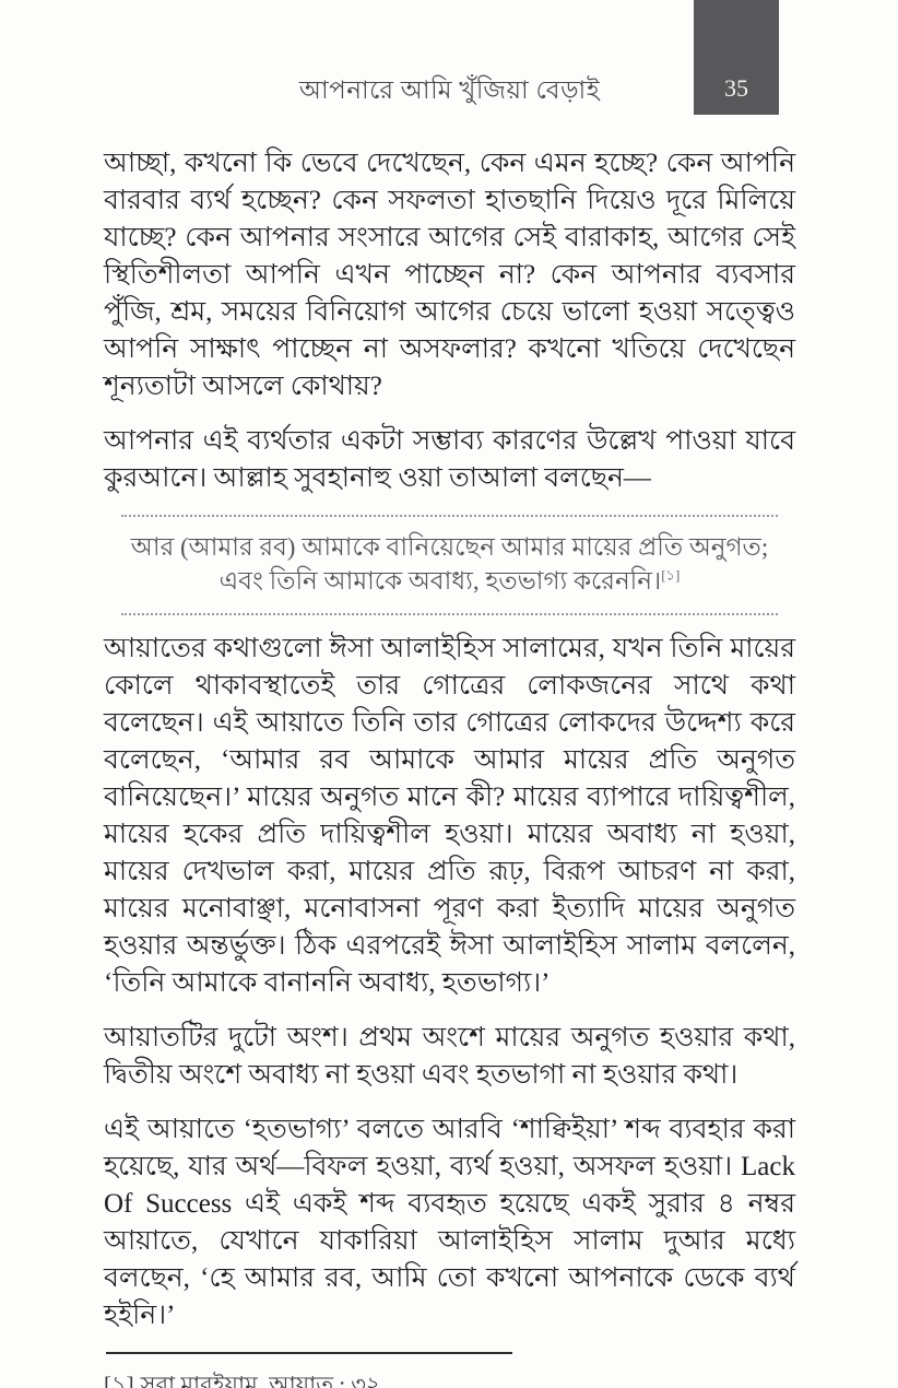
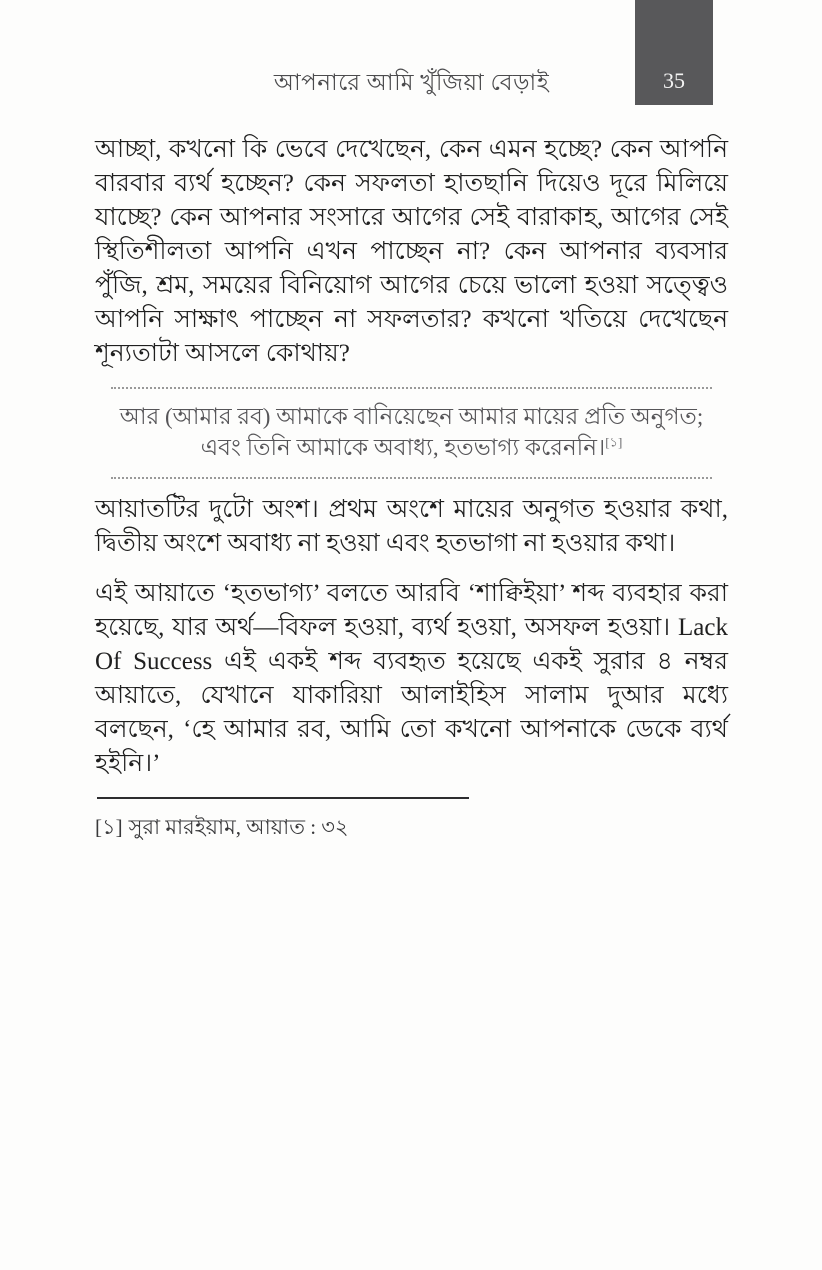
  35
  আপনারে আমি খুঁজিয়া বেড়াই
- আচ্ছা, কখনো কি ভেবে দেখেছেন, কেন এমন হচ্ছে? কেন আপনি বারবার ব্যর্থ হচ্ছেন? কেন সফলতা হাতছানি দিয়েও দূরে মিলিয়ে যাচ্ছে? কেন আপনার সংসারে আগের সেই বারাকাহ, আগের সেই স্থিতিশীলতা আপনি এখন পাচ্ছেন না? কেন আপনার ব্যবসার পুঁজি, শ্রম, সময়ের বিনিয়োগ আগের চেয়ে ভালো হওয়া সত্ত্বেও আপনি সাক্ষাৎ পাচ্ছেন না অসফলার? কখনো খতিয়ে দেখেছেন শূন্যতাটা আসলে কোথায়?
+ আচ্ছা, কখনো কি ভেবে দেখেছেন, কেন এমন হচ্ছে? কেন আপনি বারবার ব্যর্থ হচ্ছেন? কেন সফলতা হাতছানি দিয়েও দূরে মিলিয়ে যাচ্ছে? কেন আপনার সংসারে আগের সেই বারাকাহ, আগের সেই স্থিতিশীলতা আপনি এখন পাচ্ছেন না? কেন আপনার ব্যবসার পুঁজি, শ্রম, সময়ের বিনিয়োগ আগের চেয়ে ভালো হওয়া সত্ত্বেও আপনি সাক্ষাৎ পাচ্ছেন না সফলতার? কখনো খতিয়ে দেখেছেন শূন্যতাটা আসলে কোথায়?
- আপনার এই ব্যর্থতার একটা সম্ভাব্য কারণের উল্লেখ পাওয়া যাবে কুরআনে। আল্লাহ সুবহানাহু ওয়া তাআলা বলছেন—
  আর (আমার রব) আমাকে বানিয়েছেন আমার মায়ের প্রতি অনুগত; এবং তিনি আমাকে অবাধ্য, হতভাগ্য করেননি।[১]
- আয়াতের কথাগুলো ঈসা আলাইহিস সালামের, যখন তিনি মায়ের কোলে থাকাবস্থাতেই তার গোত্রের লোকজনের সাথে কথা বলেছেন। এই আয়াতে তিনি তার গোত্রের লোকদের উদ্দেশ্য করে বলেছেন, ‘আমার রব আমাকে আমার মায়ের প্রতি অনুগত বানিয়েছেন।’ মায়ের অনুগত মানে কী? মায়ের ব্যাপারে দায়িত্বশীল, মায়ের হকের প্রতি দায়িত্বশীল হওয়া। মায়ের অবাধ্য না হওয়া, মায়ের দেখভাল করা, মায়ের প্রতি রূঢ়, বিরূপ আচরণ না করা, মায়ের মনোবাঞ্ছা, মনোবাসনা পূরণ করা ইত্যাদি মায়ের অনুগত হওয়ার অন্তর্ভুক্ত। ঠিক এরপরেই ঈসা আলাইহিস সালাম বললেন, ‘তিনি আমাকে বানাননি অবাধ্য, হতভাগ্য।’
  আয়াতটির দুটো অংশ। প্রথম অংশে মায়ের অনুগত হওয়ার কথা, দ্বিতীয় অংশে অবাধ্য না হওয়া এবং হতভাগা না হওয়ার কথা।
  এই আয়াতে ‘হতভাগ্য’ বলতে আরবি ‘শাক্বিইয়া’ শব্দ ব্যবহার করা হয়েছে, যার অর্থ—বিফল হওয়া, ব্যর্থ হওয়া, অসফল হওয়া। Lack Of Success এই একই শব্দ ব্যবহৃত হয়েছে একই সুরার ৪ নম্বর আয়াতে, যেখানে যাকারিয়া আলাইহিস সালাম দুআর মধ্যে বলছেন, ‘হে আমার রব, আমি তো কখনো আপনাকে ডেকে ব্যর্থ হইনি।’
  [১] সুরা মারইয়াম, আয়াত : ৩২
